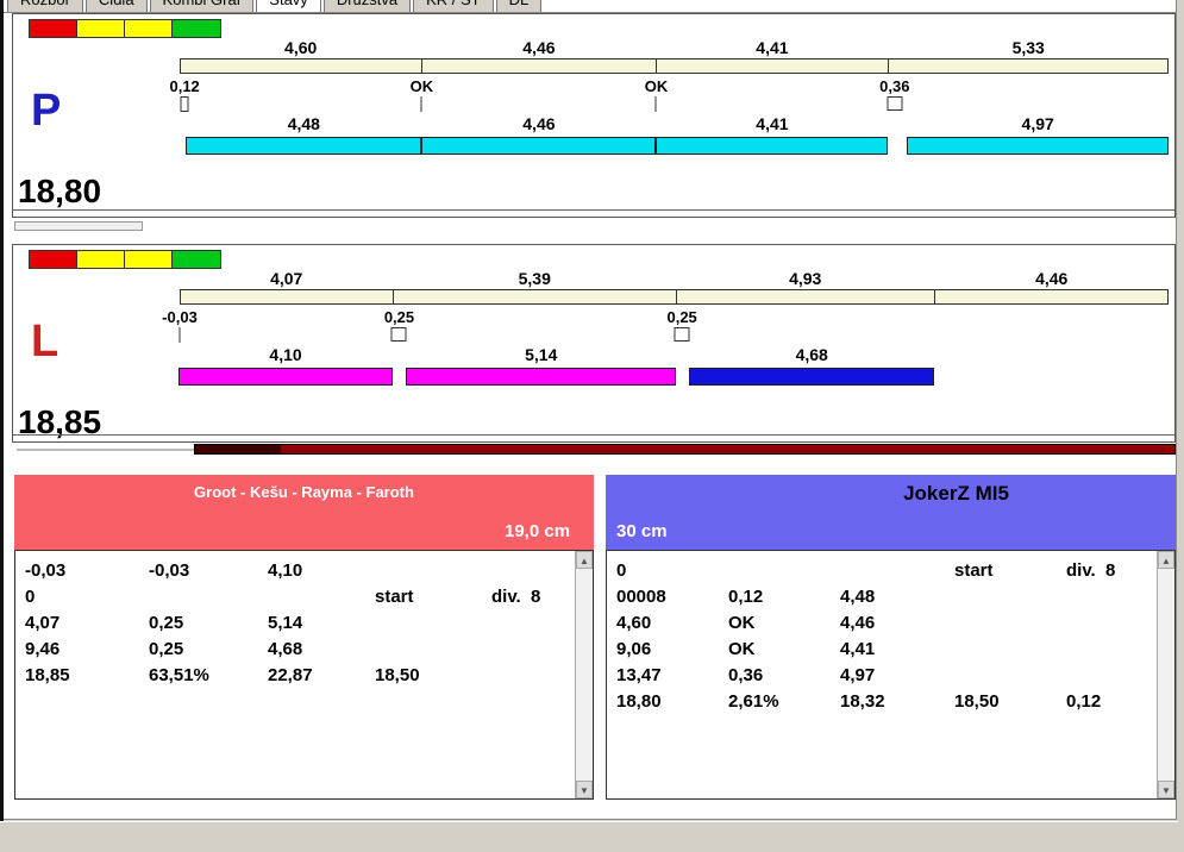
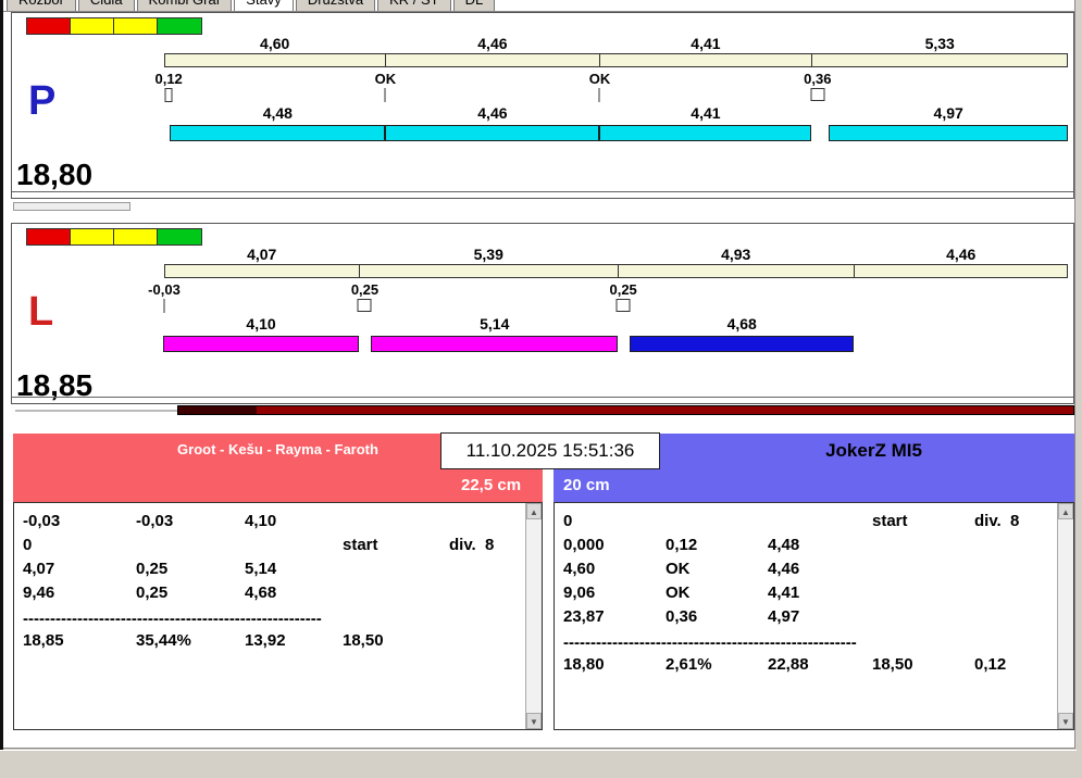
  P
  18,80
  4,60
  4,46
  4,41
  5,33
  0,12
  OK
  OK
  0,36
  4,48
  4,46
  4,41
  4,97
  L
  18,85
  4,07
  5,39
  4,93
  4,46
  -0,03
  0,25
  0,25
  4,10
  5,14
  4,68
  Groot - Kešu - Rayma - Faroth
  JokerZ MI5
- 19,0 cm
+ 22,5 cm
- 30 cm
+ 20 cm
+ 11.10.2025 15:51:36
  -0,03
  -0,03
  4,10
  0
  start
  div. 8
  4,07
  0,25
  5,14
  9,46
  0,25
  4,68
+ -------------------------------------------------------
  18,85
- 63,51%
+ 35,44%
- 22,87
+ 13,92
  18,50
  ▲
  ▼
  0
  start
  div. 8
- 00008
+ 0,000
  0,12
  4,48
  4,60
  OK
  4,46
  9,06
  OK
  4,41
- 13,47
+ 23,87
  0,36
  4,97
+ ------------------------------------------------------
  18,80
  2,61%
- 18,32
+ 22,88
  18,50
  0,12
  ▲
  ▼
